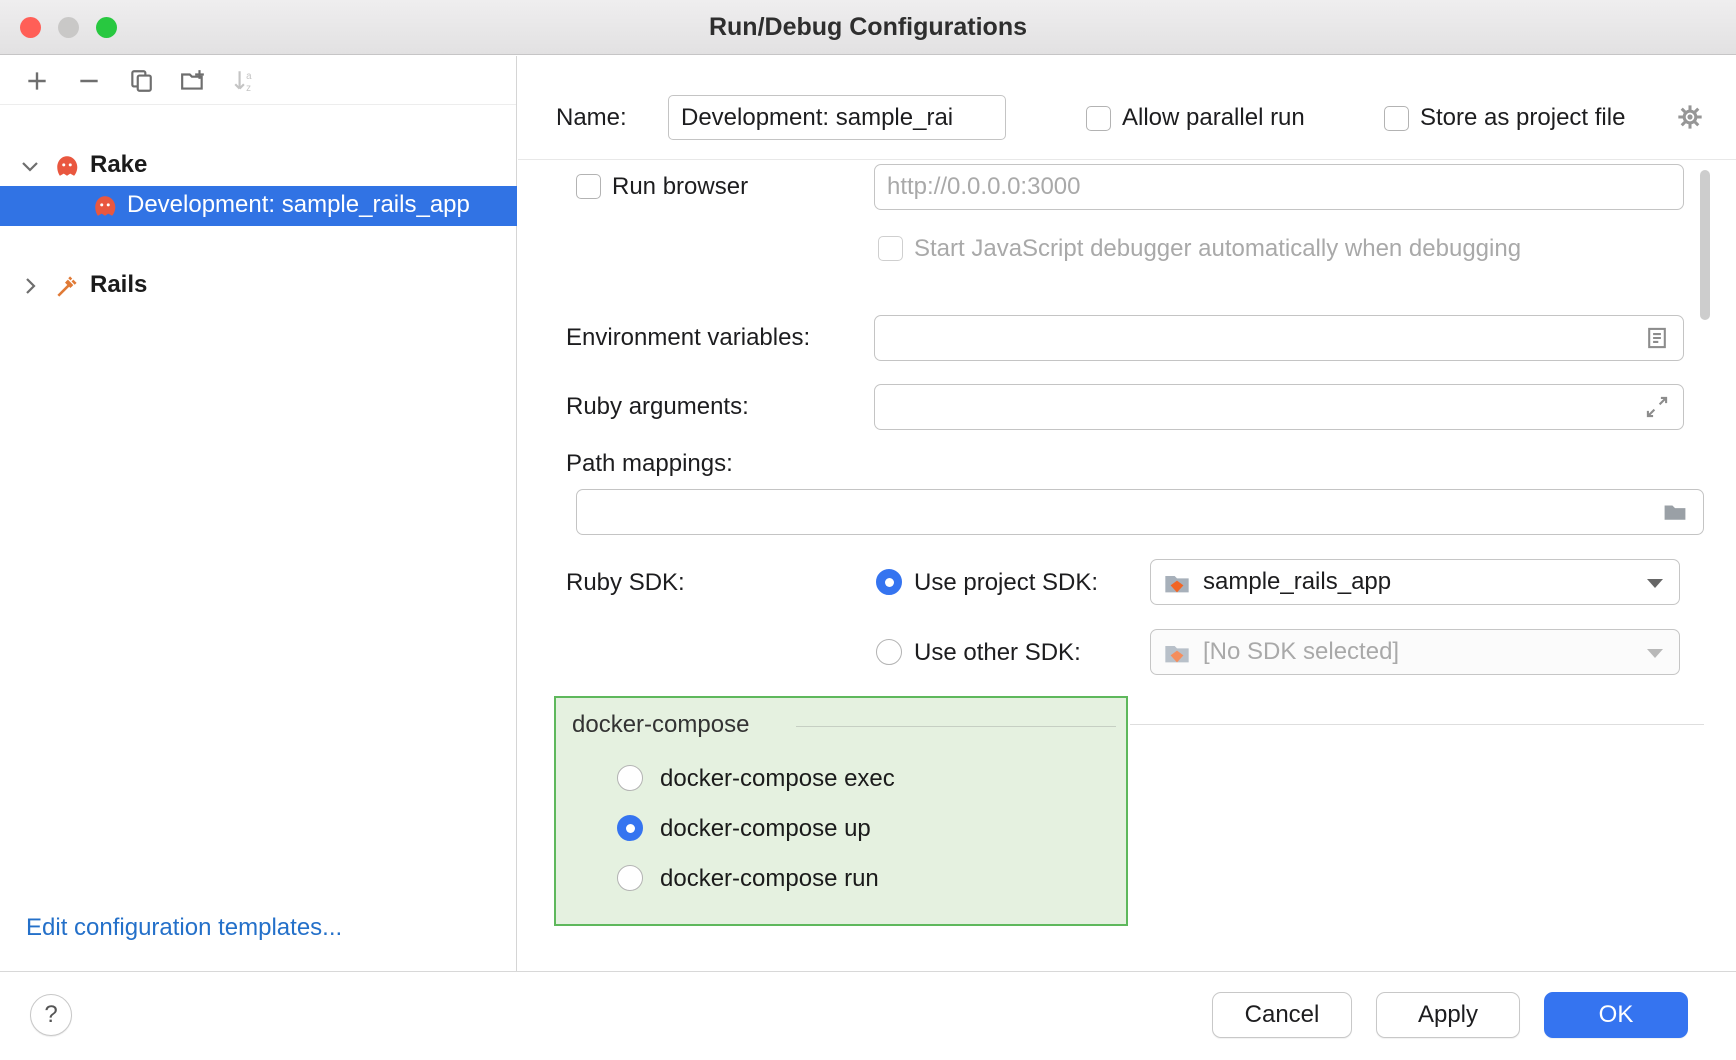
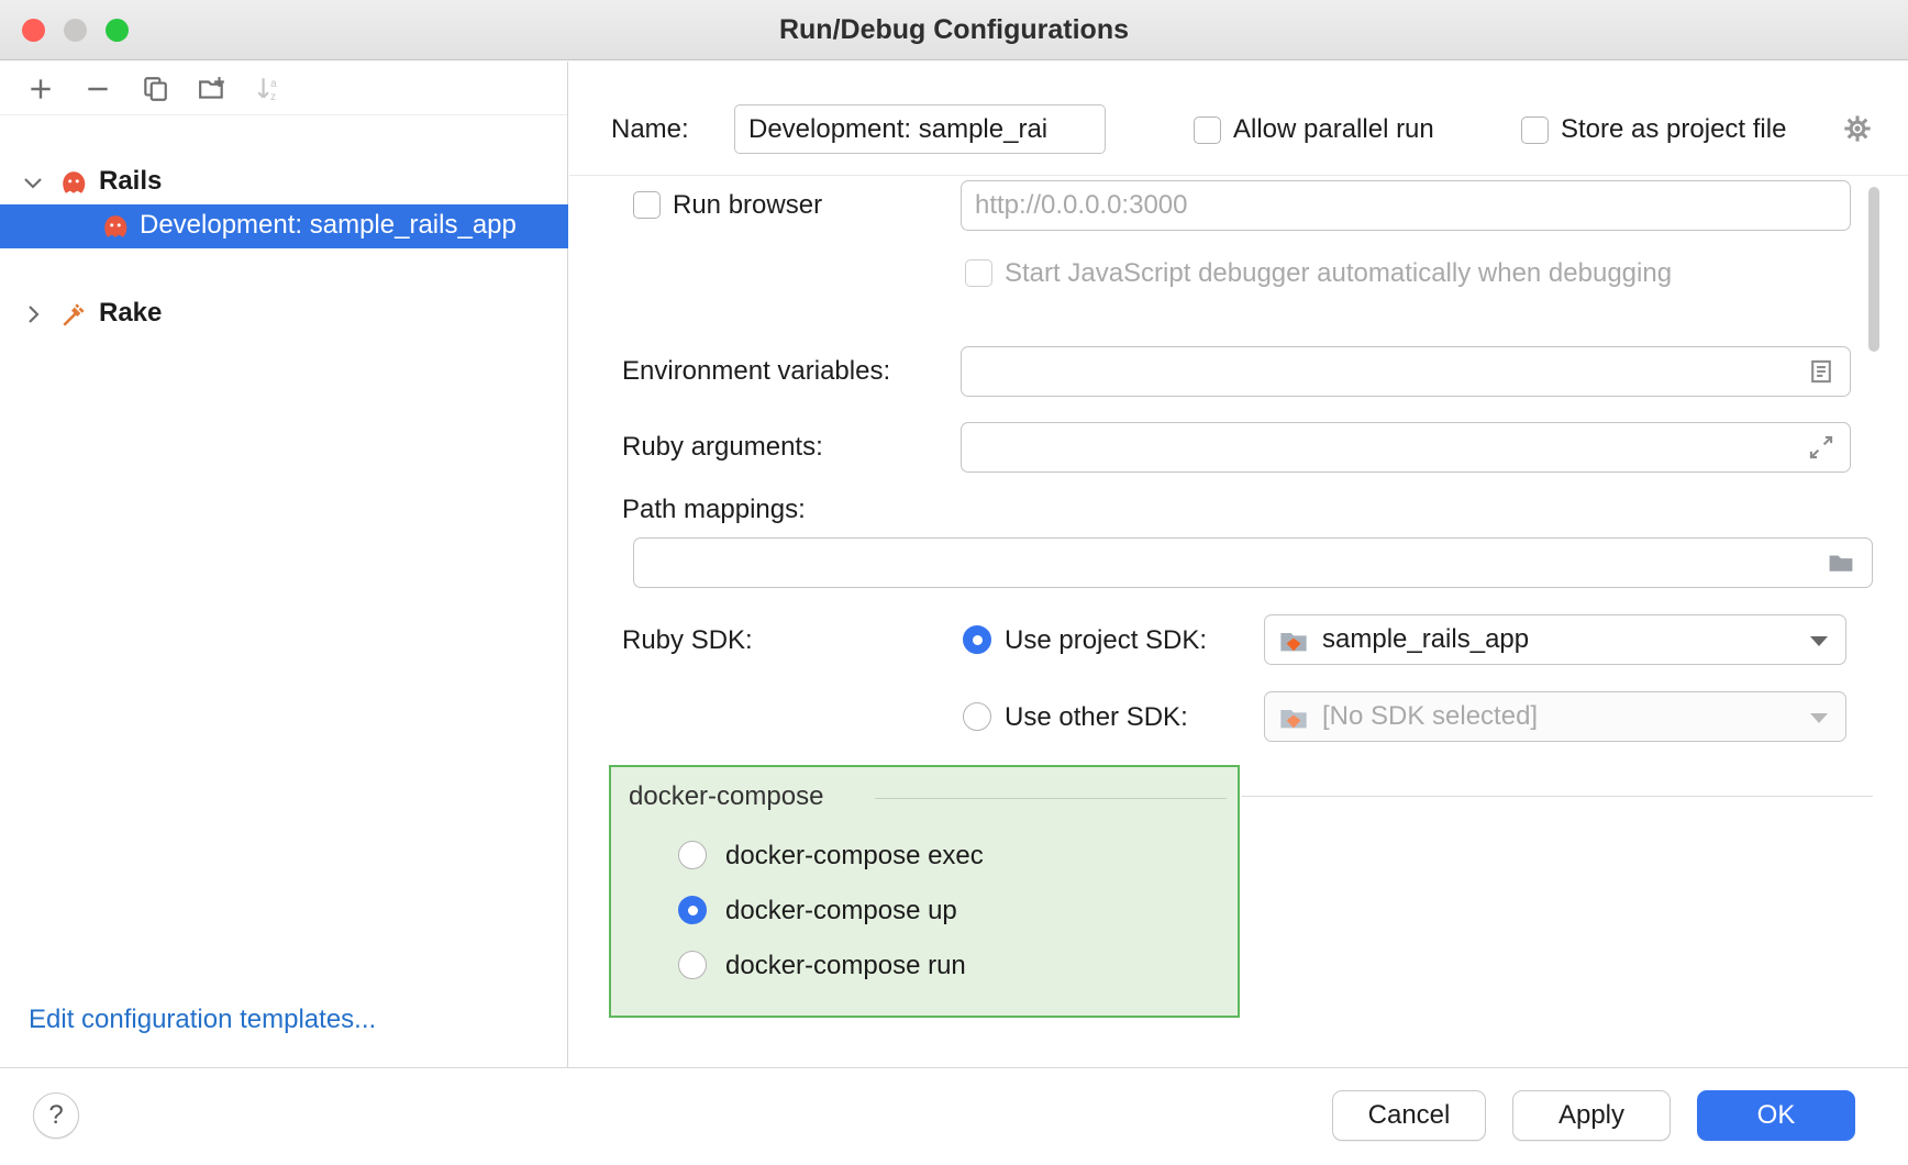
  Run/Debug Configurations
  a
  z
- Rake
+ Rails
  Development: sample_rails_app
- Rails
+ Rake
  Edit configuration templates...
  Name:
  Development: sample_rai
  Allow parallel run
  Store as project file
  Run browser
  http://0.0.0.0:3000
  Start JavaScript debugger automatically when debugging
  Environment variables:
  Ruby arguments:
  Path mappings:
  Ruby SDK:
  Use project SDK:
  sample_rails_app
  Use other SDK:
  [No SDK selected]
  docker-compose
  docker-compose exec
  docker-compose up
  docker-compose run
  ?
  Cancel
  Apply
  OK
